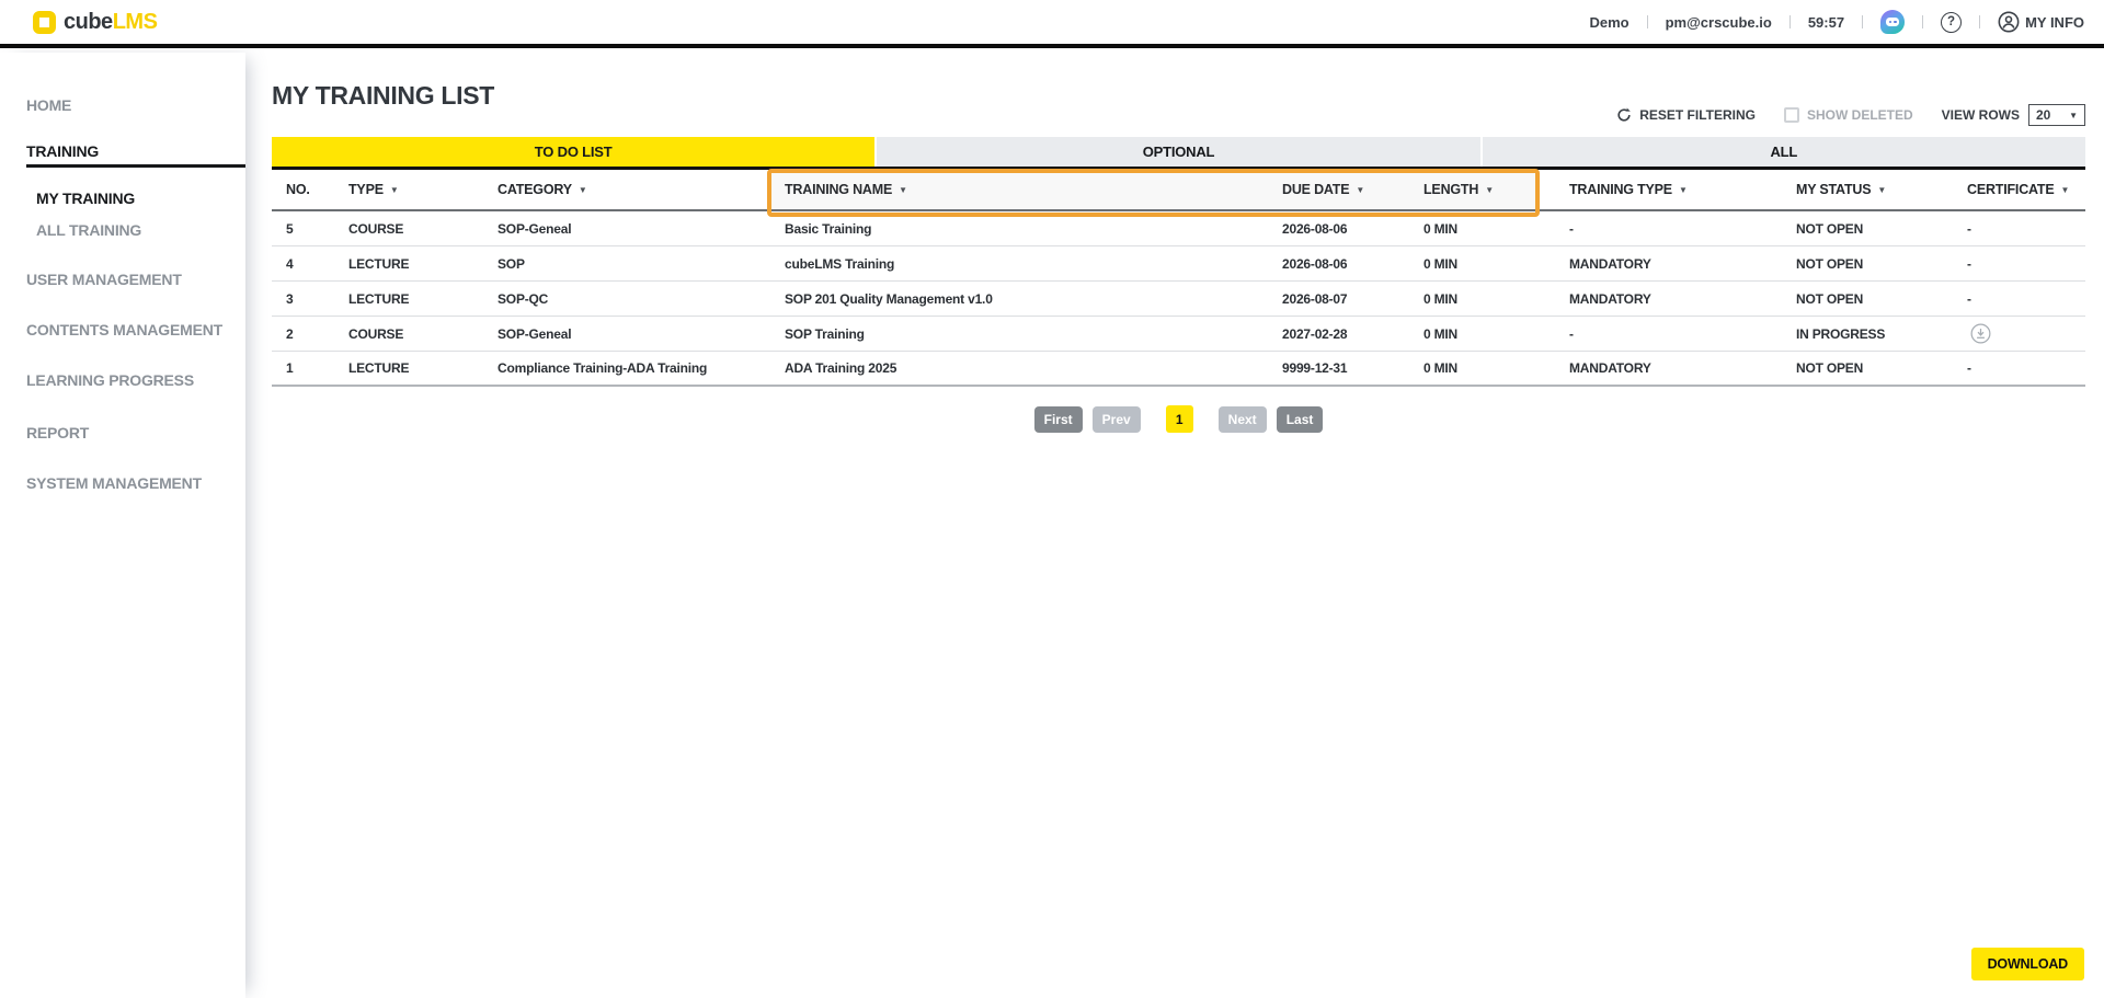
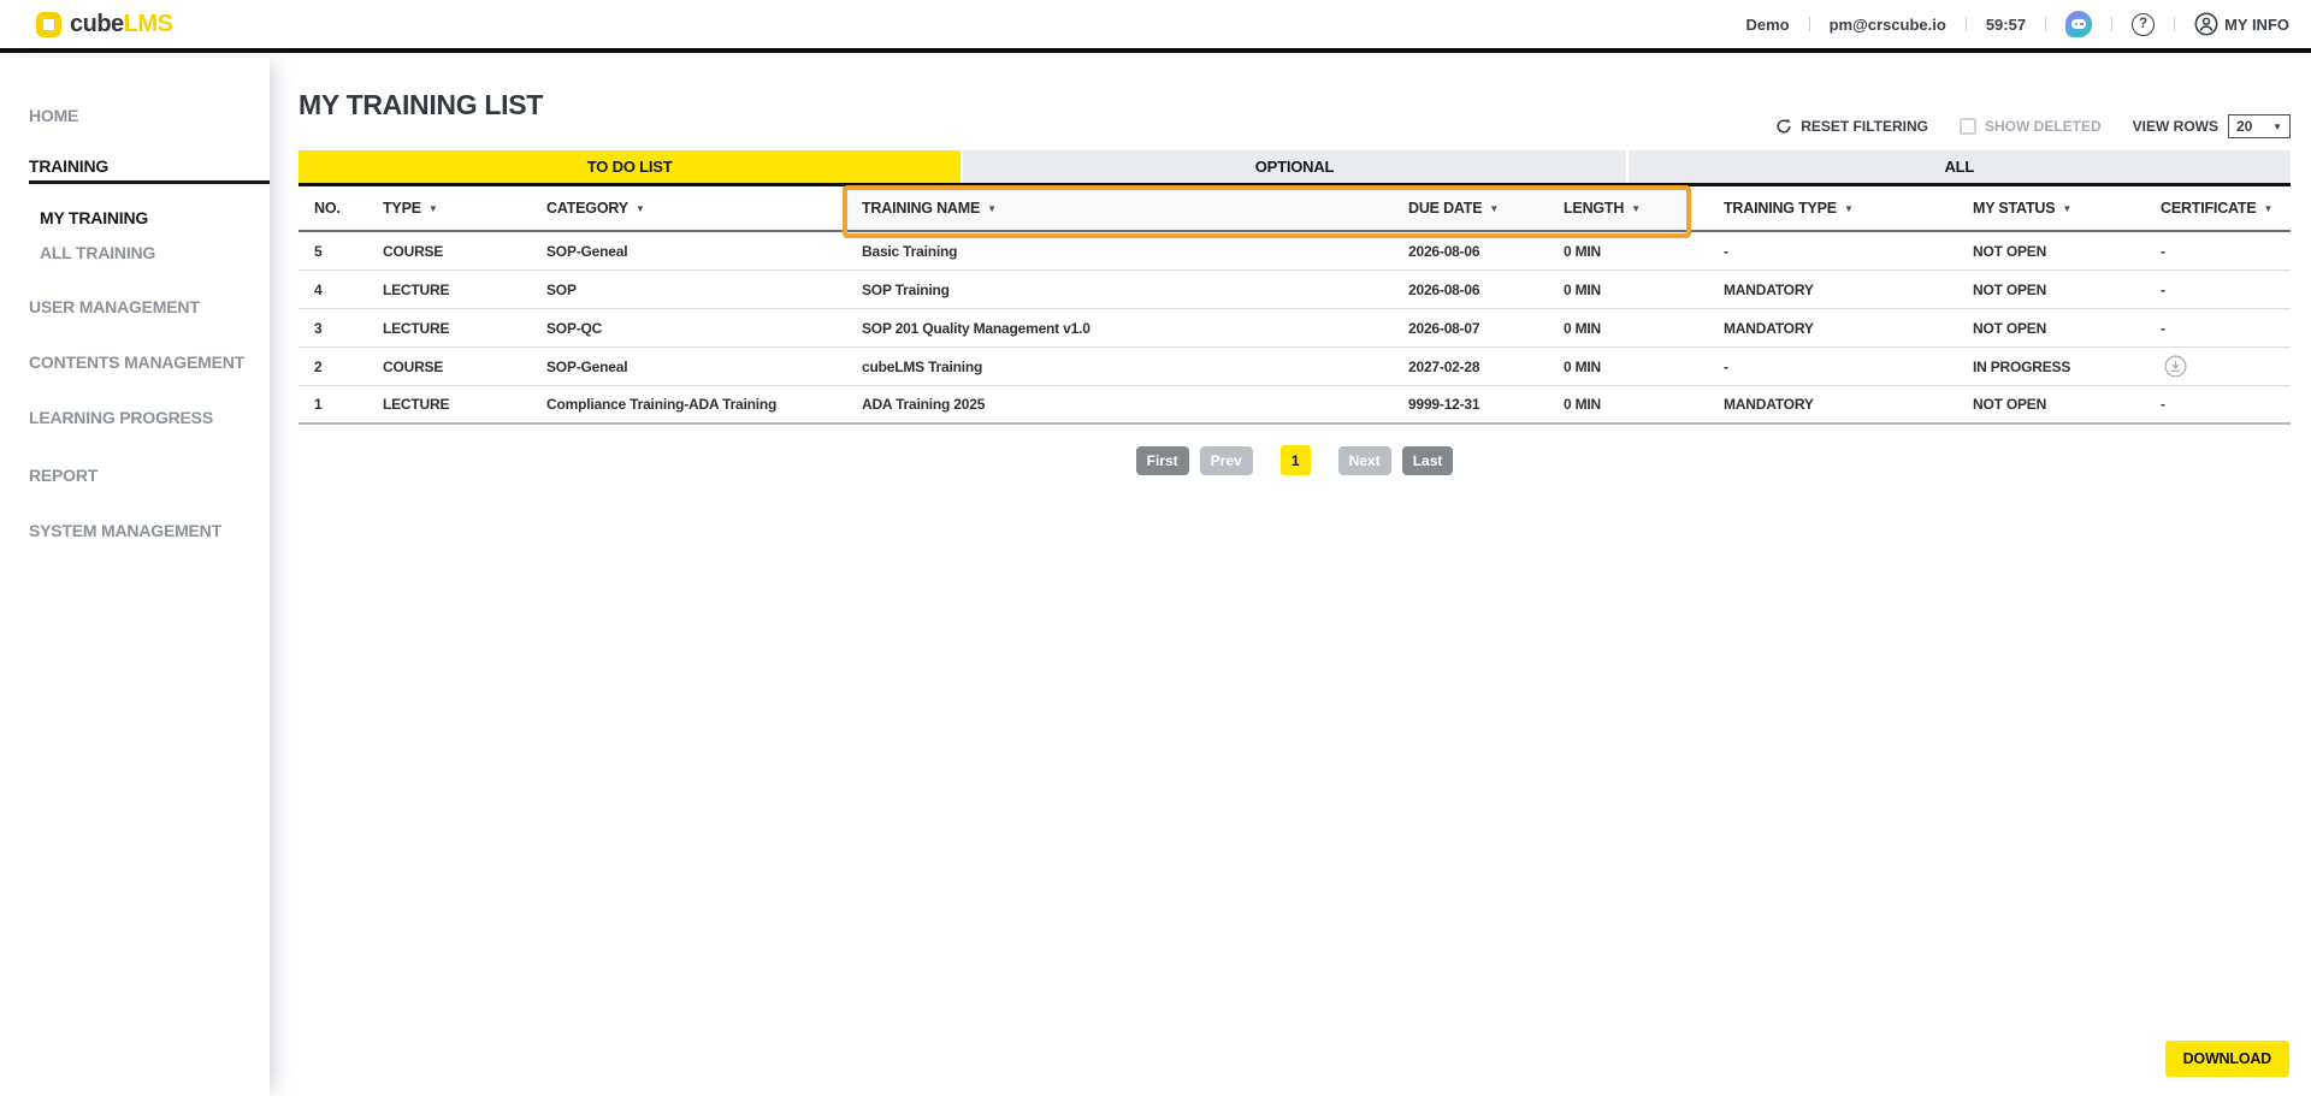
  cubeLMS
  Demo
  pm@crscube.io
  59:57
  ?
  MY INFO
  HOME
  TRAINING
  MY TRAINING
  ALL TRAINING
  USER MANAGEMENT
  CONTENTS MANAGEMENT
  LEARNING PROGRESS
  REPORT
  SYSTEM MANAGEMENT
  MY TRAINING LIST
  RESET FILTERING
  SHOW DELETED
  VIEW ROWS
  20
  ▼
  TO DO LIST
  OPTIONAL
  ALL
  NO.
  TYPE
  ▼
  CATEGORY
  ▼
  TRAINING NAME
  ▼
  DUE DATE
  ▼
  LENGTH
  ▼
  TRAINING TYPE
  ▼
  MY STATUS
  ▼
  CERTIFICATE
  ▼
  5
  COURSE
  SOP-Geneal
  Basic Training
  2026-08-06
  0 MIN
  -
  NOT OPEN
  -
  4
  LECTURE
  SOP
- cubeLMS Training
+ SOP Training
  2026-08-06
  0 MIN
  MANDATORY
  NOT OPEN
  -
  3
  LECTURE
  SOP-QC
  SOP 201 Quality Management v1.0
  2026-08-07
  0 MIN
  MANDATORY
  NOT OPEN
  -
  2
  COURSE
  SOP-Geneal
- SOP Training
+ cubeLMS Training
  2027-02-28
  0 MIN
  -
  IN PROGRESS
  1
  LECTURE
  Compliance Training-ADA Training
  ADA Training 2025
  9999-12-31
  0 MIN
  MANDATORY
  NOT OPEN
  -
  First
  Prev
  1
  Next
  Last
  DOWNLOAD
